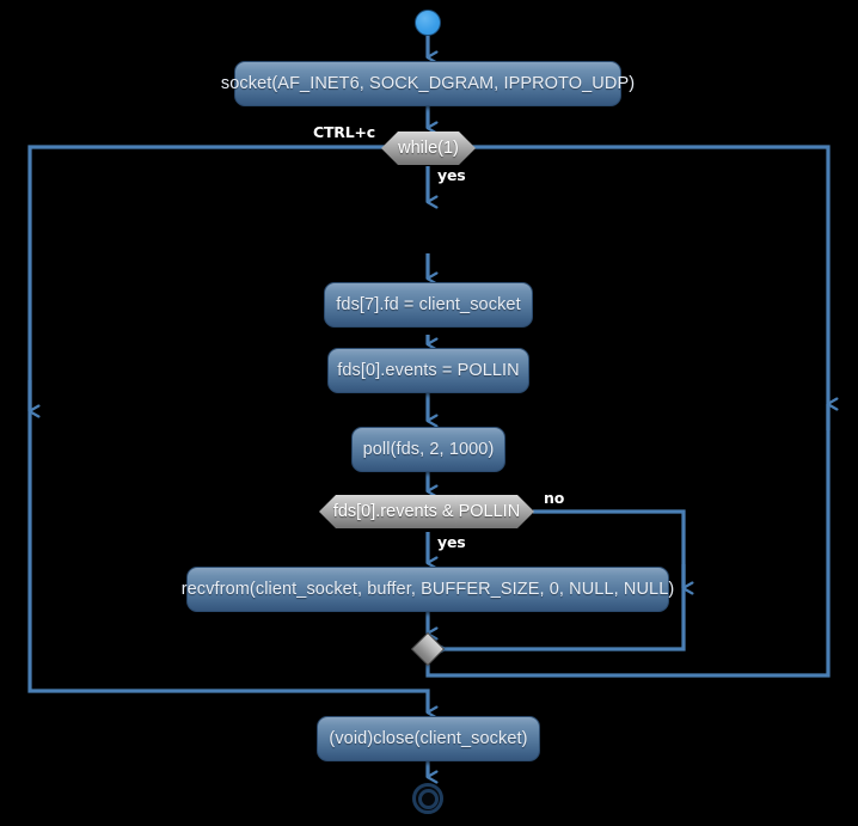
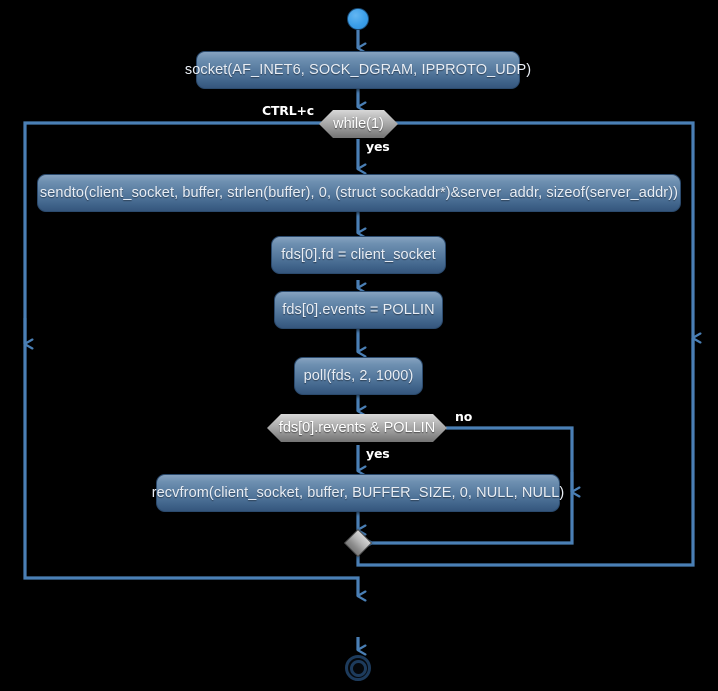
  socket(AF_INET6, SOCK_DGRAM, IPPROTO_UDP)
  while(1)
+ sendto(client_socket, buffer, strlen(buffer), 0, (struct sockaddr*)&server_addr, sizeof(server_addr))
- fds[7].fd = client_socket
+ fds[0].fd = client_socket
  fds[0].events = POLLIN
  poll(fds, 2, 1000)
  fds[0].revents & POLLIN
  recvfrom(client_socket, buffer, BUFFER_SIZE, 0, NULL, NULL)
- (void)close(client_socket)
  CTRL+c
  yes
  no
  yes
